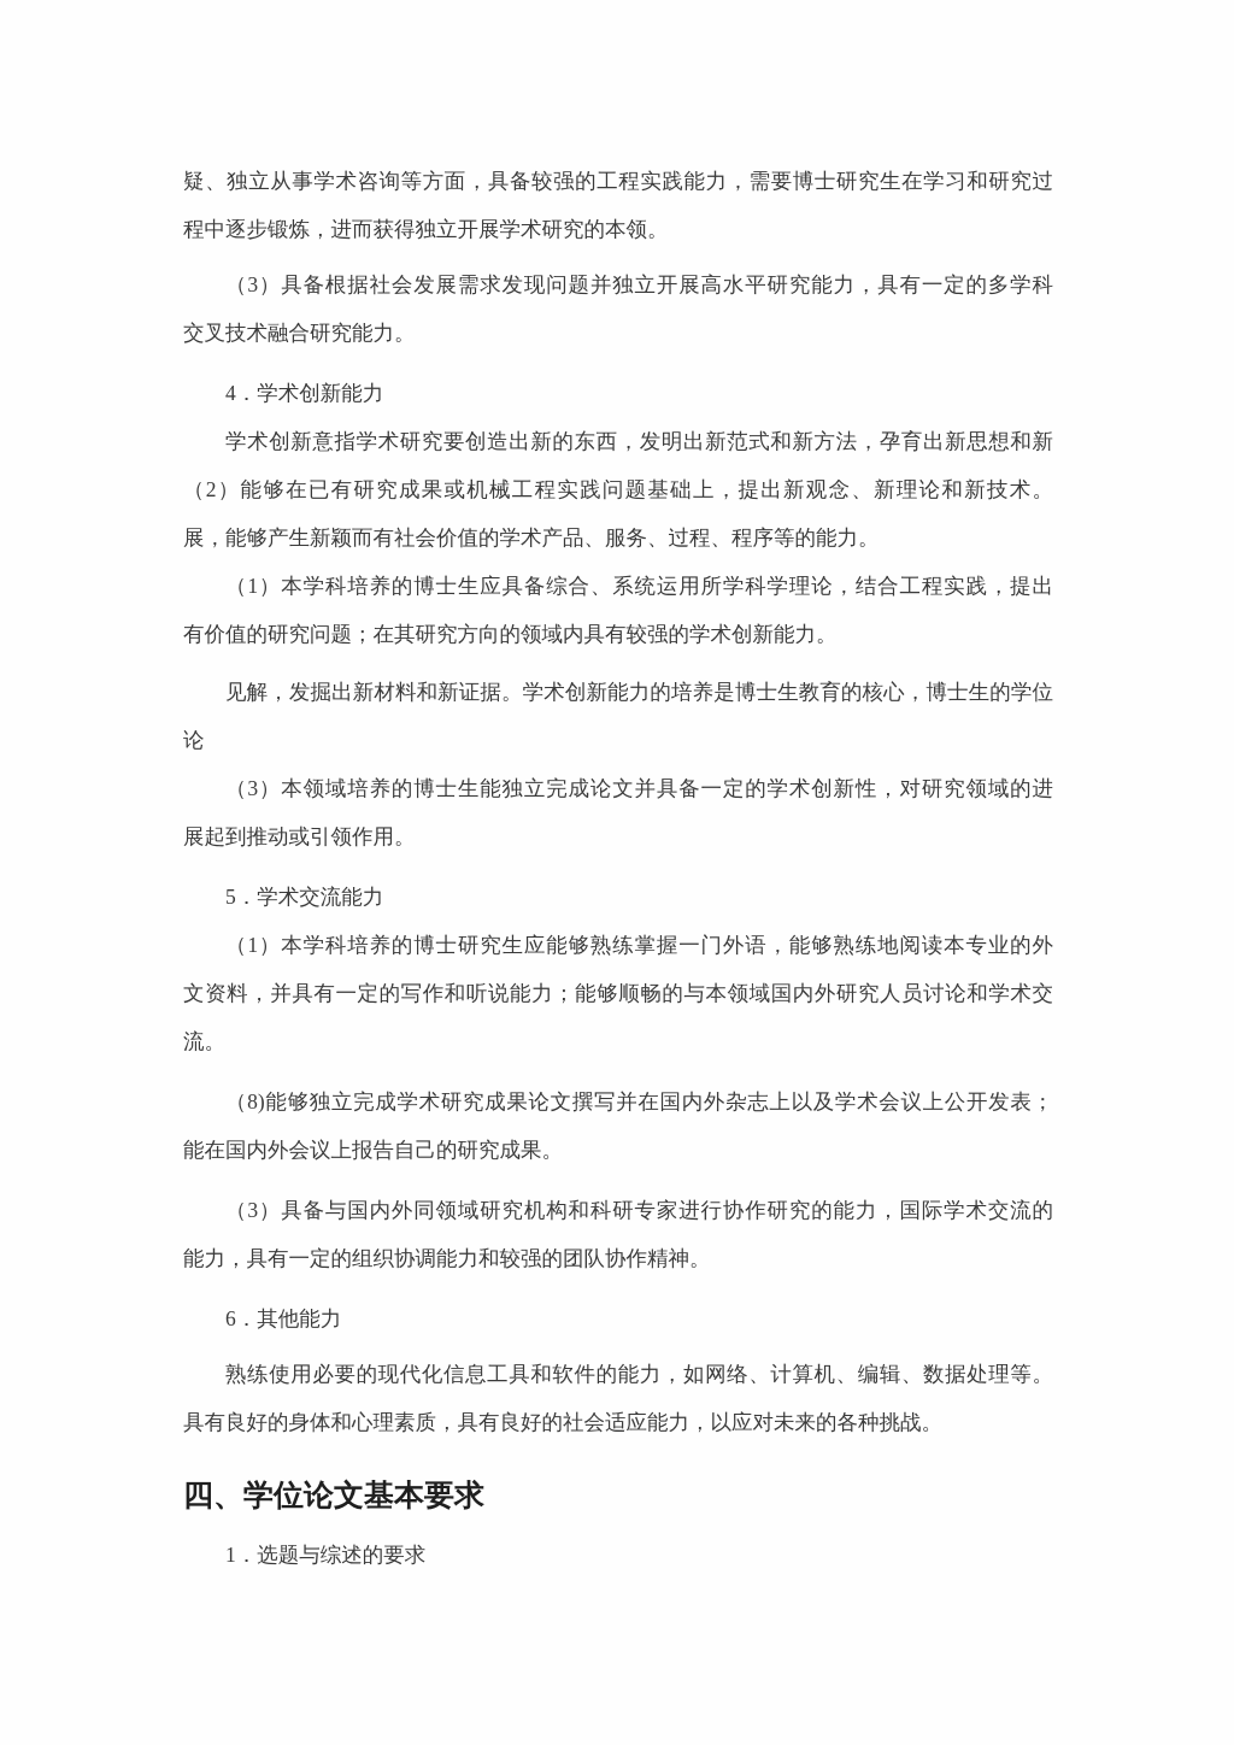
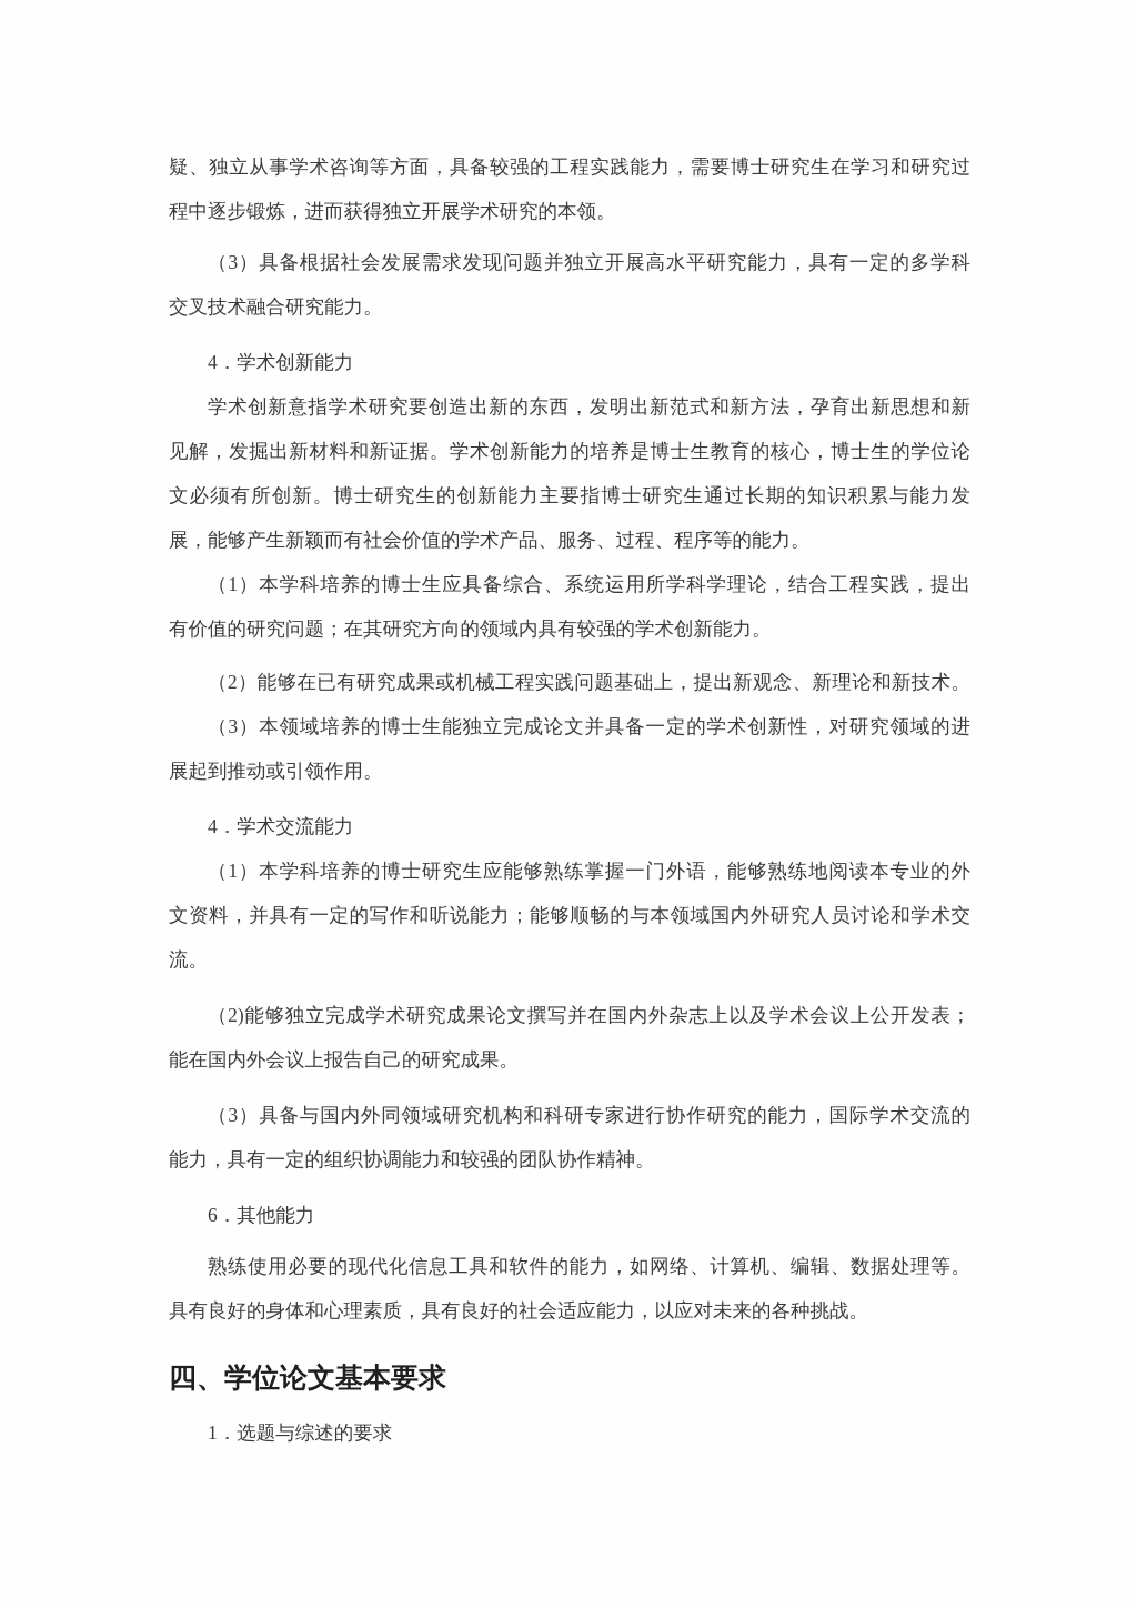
  疑、独立从事学术咨询等方面，具备较强的工程实践能力，需要博士研究生在学习和研究过
  程中逐步锻炼，进而获得独立开展学术研究的本领。
  （3）具备根据社会发展需求发现问题并独立开展高水平研究能力，具有一定的多学科
  交叉技术融合研究能力。
  4．学术创新能力
  学术创新意指学术研究要创造出新的东西，发明出新范式和新方法，孕育出新思想和新
- （2）能够在已有研究成果或机械工程实践问题基础上，提出新观念、新理论和新技术。
+ 见解，发掘出新材料和新证据。学术创新能力的培养是博士生教育的核心，博士生的学位论
+ 文必须有所创新。博士研究生的创新能力主要指博士研究生通过长期的知识积累与能力发
  展，能够产生新颖而有社会价值的学术产品、服务、过程、程序等的能力。
  （1）本学科培养的博士生应具备综合、系统运用所学科学理论，结合工程实践，提出
  有价值的研究问题；在其研究方向的领域内具有较强的学术创新能力。
- 见解，发掘出新材料和新证据。学术创新能力的培养是博士生教育的核心，博士生的学位论
+ （2）能够在已有研究成果或机械工程实践问题基础上，提出新观念、新理论和新技术。
  （3）本领域培养的博士生能独立完成论文并具备一定的学术创新性，对研究领域的进
  展起到推动或引领作用。
- 5．学术交流能力
+ 4．学术交流能力
  （1）本学科培养的博士研究生应能够熟练掌握一门外语，能够熟练地阅读本专业的外
  文资料，并具有一定的写作和听说能力；能够顺畅的与本领域国内外研究人员讨论和学术交
  流。
- （8)能够独立完成学术研究成果论文撰写并在国内外杂志上以及学术会议上公开发表；
+ （2)能够独立完成学术研究成果论文撰写并在国内外杂志上以及学术会议上公开发表；
  能在国内外会议上报告自己的研究成果。
  （3）具备与国内外同领域研究机构和科研专家进行协作研究的能力，国际学术交流的
  能力，具有一定的组织协调能力和较强的团队协作精神。
  6．其他能力
  熟练使用必要的现代化信息工具和软件的能力，如网络、计算机、编辑、数据处理等。
  具有良好的身体和心理素质，具有良好的社会适应能力，以应对未来的各种挑战。
  四、学位论文基本要求
  1．选题与综述的要求
